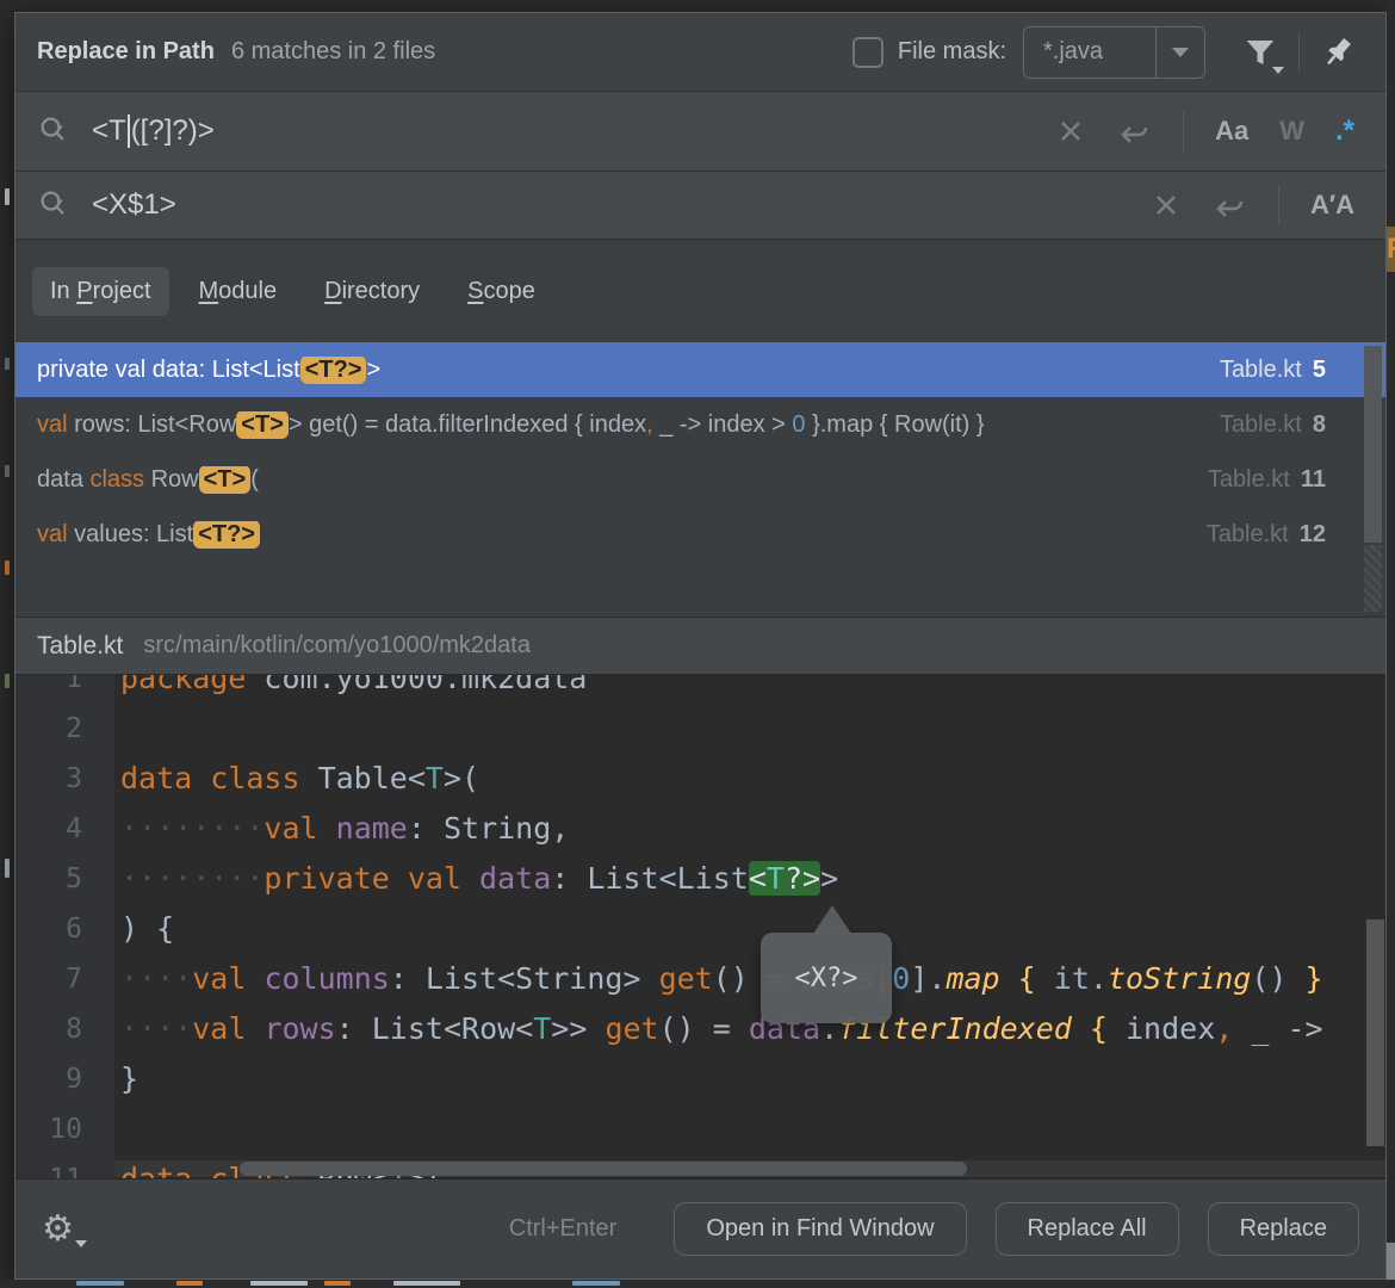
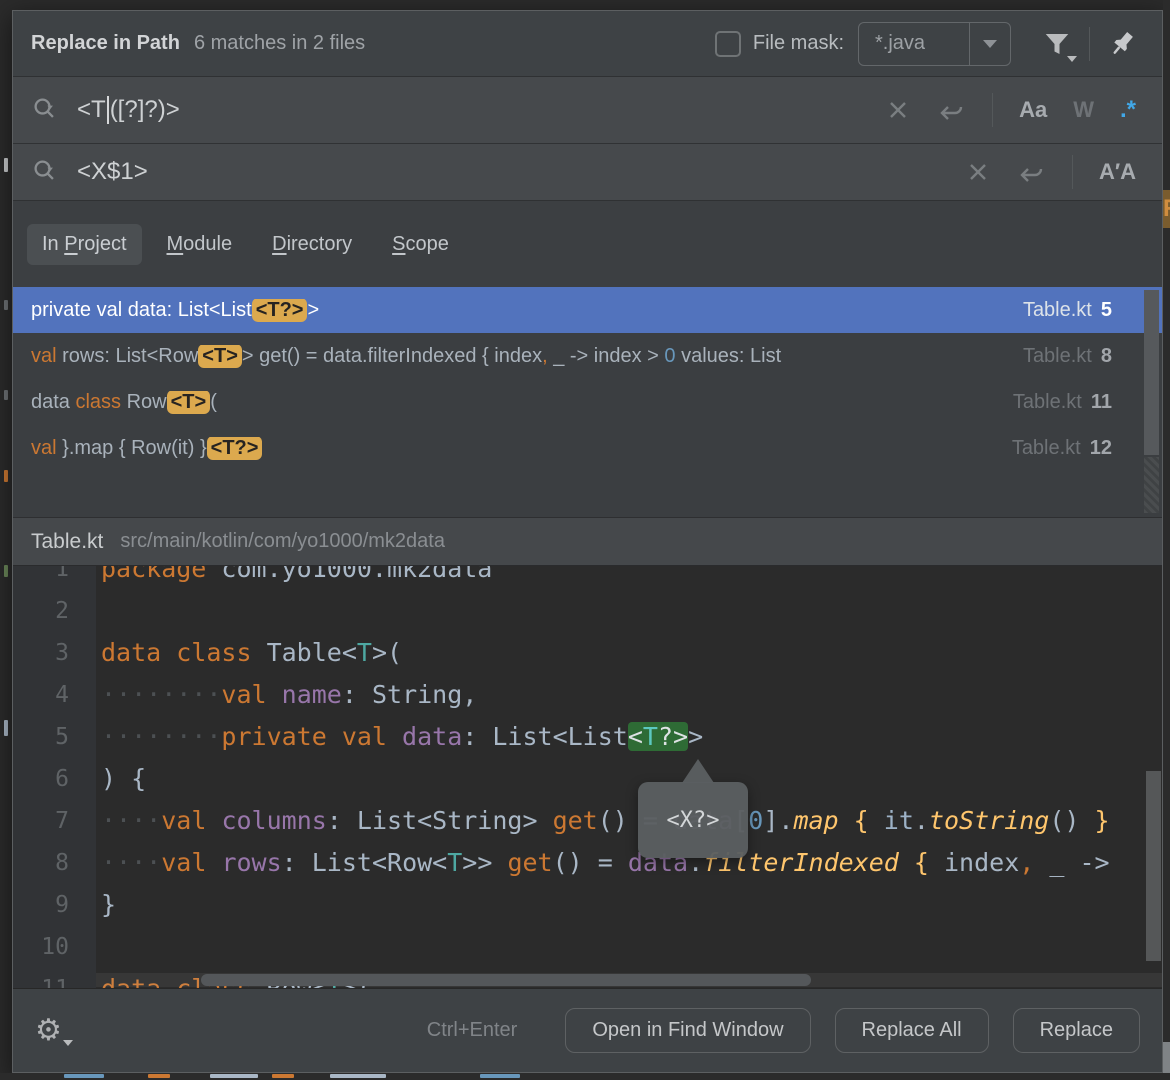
  Replace in Path
  6 matches in 2 files
  File mask:
  *.java
  <T
  ([?]?)>
  Aa
  W
  .*
  <X$1>
  A′A
  In Project
  Module
  Directory
  Scope
  private val data: List<List <T?> >
  Table.kt 5
- val rows: List<Row <T> > get() = data.filterIndexed { index, _ -> index > 0 }.map { Row(it) }
+ val rows: List<Row <T> > get() = data.filterIndexed { index, _ -> index > 0 values: List
  Table.kt 8
  data class Row <T> (
  Table.kt 11
- val values: List <T?>
+ val }.map { Row(it) } <T?>
  Table.kt 12
  Table.kt
  src/main/kotlin/com/yo1000/mk2data
  1
  package com.yo1000.mk2data
  2
  3
  data class Table<T>(
  4
  ········val name: String,
  5
  ········private val data: List<List<T?>>
  6
  ) {
  7
  ····val columns: List<String> get() 0].map { it.toString() }
  8
  ····val rows: List<Row<T>> get() = data.filterIndexed { index, _ ->
  9
  }
  10
  <X?>
  ⚙
  Ctrl+Enter
  Open in Find Window
  Replace All
  Replace
